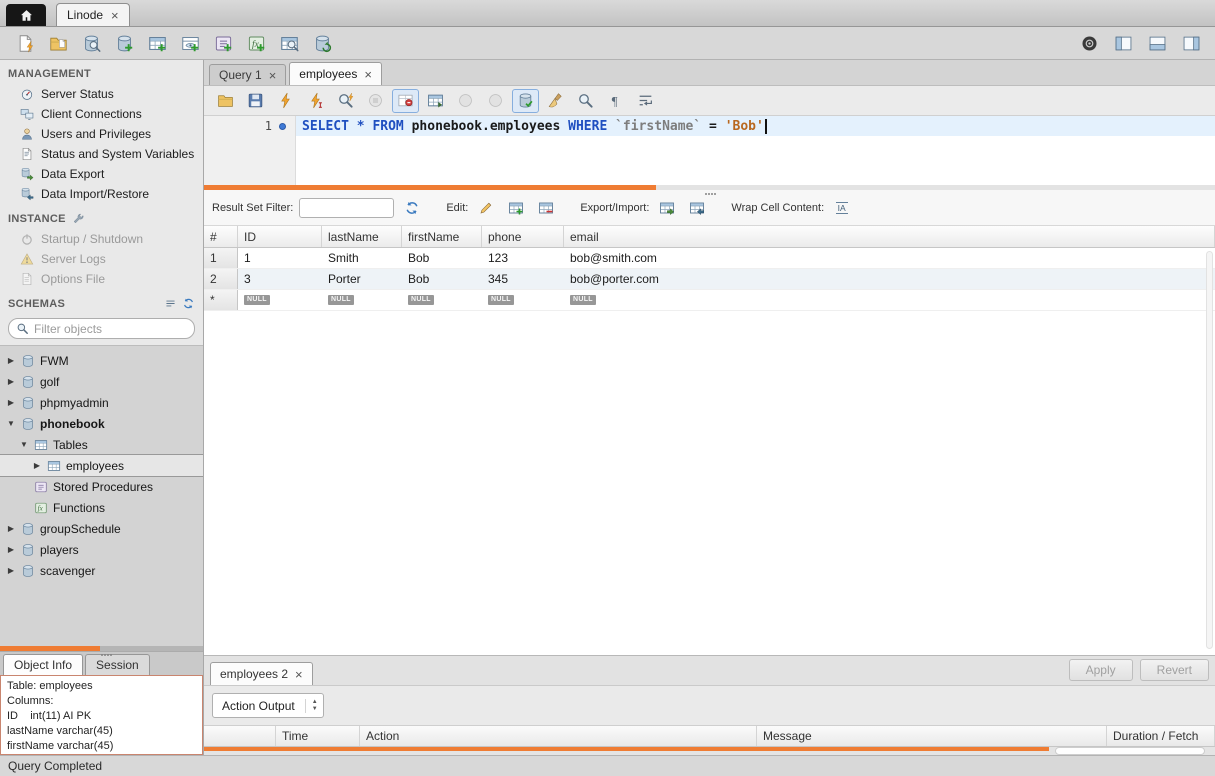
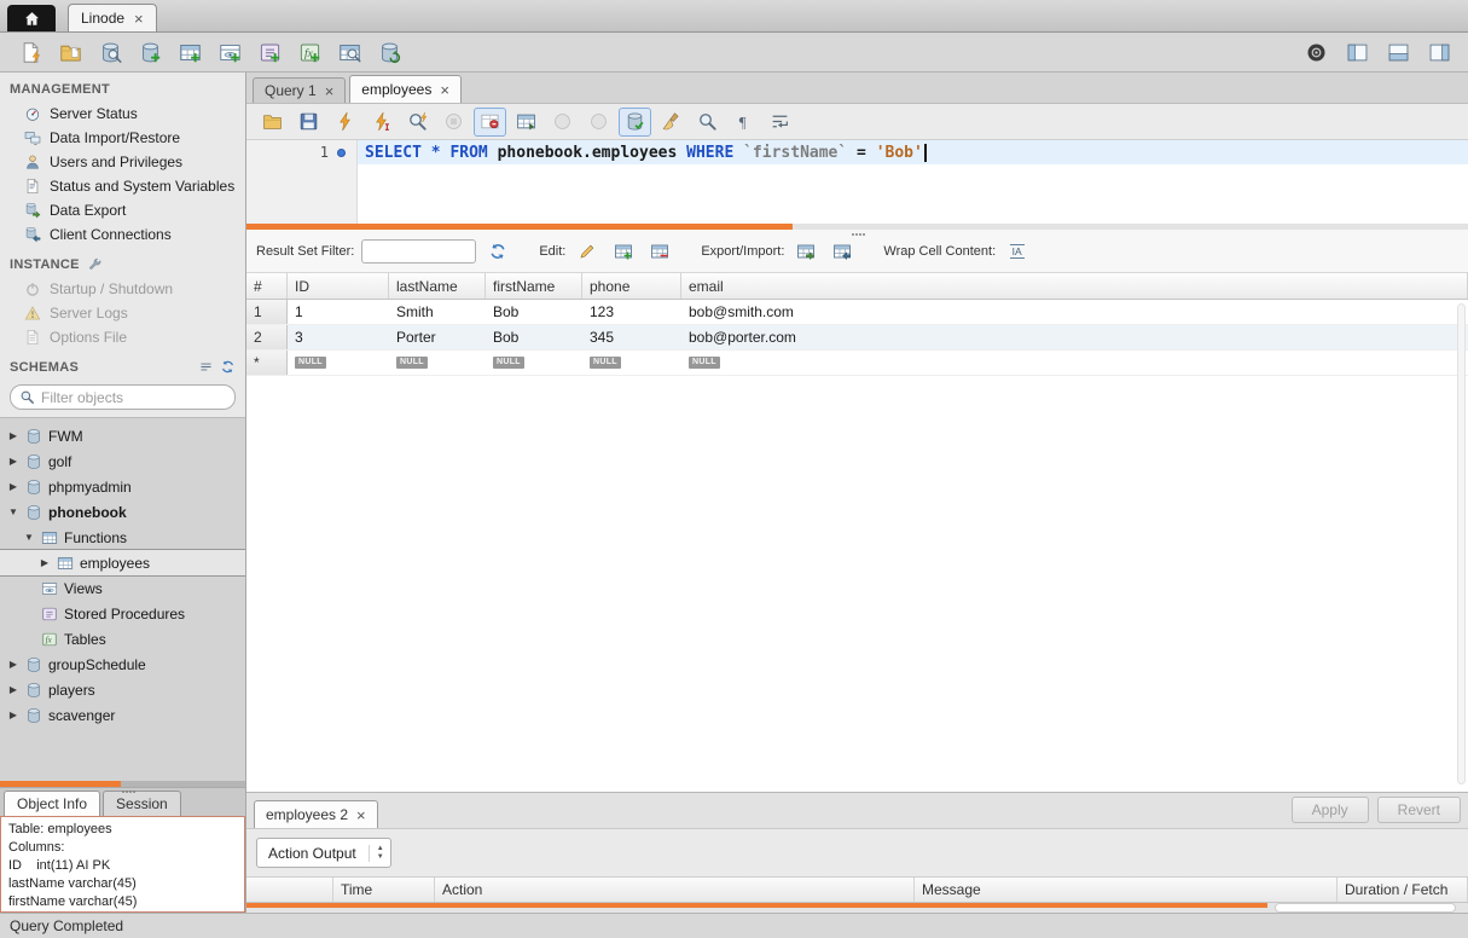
  Linode
  ×
  fx
  MANAGEMENT
  Server Status
- Client Connections
+ Data Import/Restore
  Users and Privileges
  Status and System Variables
  Data Export
- Data Import/Restore
+ Client Connections
  INSTANCE
  Startup / Shutdown
  Server Logs
  Options File
  SCHEMAS
  Filter objects
  ▶
  FWM
  ▶
  golf
  ▶
  phpmyadmin
  ▼
  phonebook
  ▼
- Tables
+ Functions
  ▶
  employees
+ Views
  Stored Procedures
  fx
- Functions
+ Tables
  ▶
  groupSchedule
  ▶
  players
  ▶
  scavenger
  Object Info
  Session
  Table: employees
  Columns:
  ID int(11) AI PK
  lastName varchar(45)
  firstName varchar(45)
  Query 1
  ×
  employees
  ×
  ¶
  1
  SELECT
  *
  FROM
  phonebook.employees
  WHERE
  `firstName`
  =
  'Bob'
  Result Set Filter:
  Edit:
  Export/Import:
  Wrap Cell Content:
  IA
  #
  ID
  lastName
  firstName
  phone
  email
  1
  1
  Smith
  Bob
  123
  bob@smith.com
  2
  3
  Porter
  Bob
  345
  bob@porter.com
  *
  employees 2
  ×
  Apply
  Revert
  Action Output
  Time
  Action
  Message
  Duration / Fetch
  Query Completed
